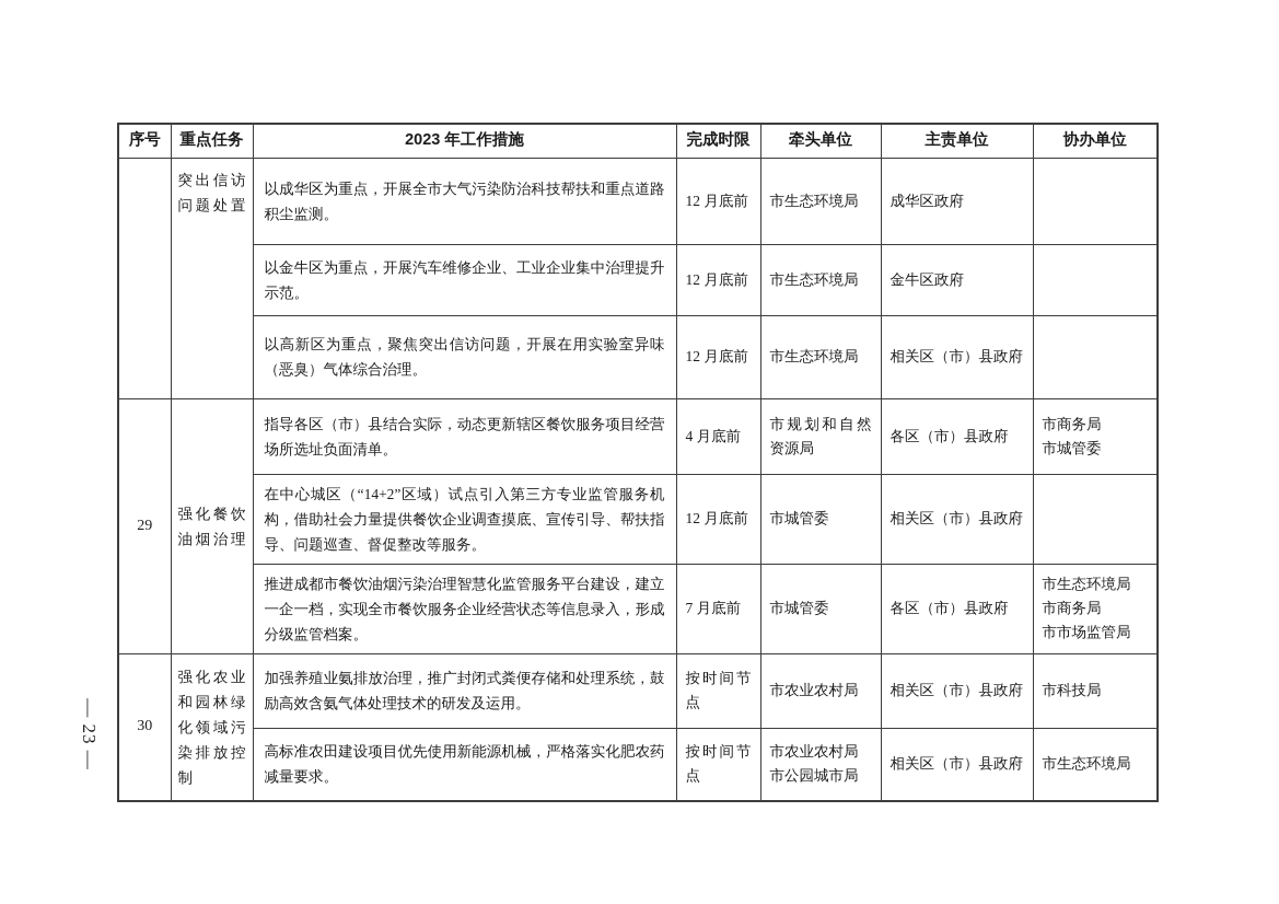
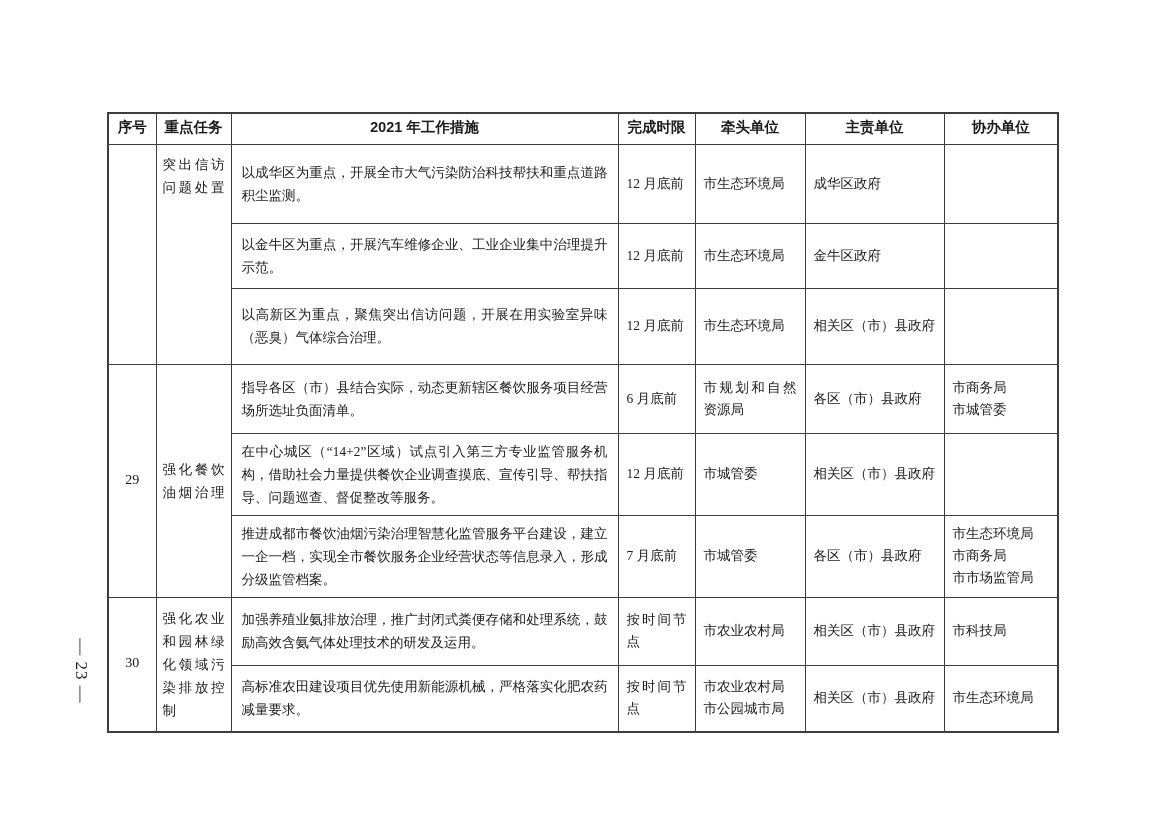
- 序号	重点任务	2023 年工作措施	完成时限	牵头单位	主责单位	协办单位
+ 序号	重点任务	2021 年工作措施	完成时限	牵头单位	主责单位	协办单位
  	突出信访问题处置	以成华区为重点，开展全市大气污染防治科技帮扶和重点道路积尘监测。	12 月底前	市生态环境局	成华区政府
  以金牛区为重点，开展汽车维修企业、工业企业集中治理提升示范。	12 月底前	市生态环境局	金牛区政府
  以高新区为重点，聚焦突出信访问题，开展在用实验室异味（恶臭）气体综合治理。	12 月底前	市生态环境局	相关区（市）县政府
- 29	强化餐饮油烟治理	指导各区（市）县结合实际，动态更新辖区餐饮服务项目经营场所选址负面清单。	4 月底前	市规划和自然资源局	各区（市）县政府	市商务局 市城管委
+ 29	强化餐饮油烟治理	指导各区（市）县结合实际，动态更新辖区餐饮服务项目经营场所选址负面清单。	6 月底前	市规划和自然资源局	各区（市）县政府	市商务局 市城管委
  在中心城区（“14+2”区域）试点引入第三方专业监管服务机构，借助社会力量提供餐饮企业调查摸底、宣传引导、帮扶指导、问题巡查、督促整改等服务。	12 月底前	市城管委	相关区（市）县政府
  推进成都市餐饮油烟污染治理智慧化监管服务平台建设，建立一企一档，实现全市餐饮服务企业经营状态等信息录入，形成分级监管档案。	7 月底前	市城管委	各区（市）县政府	市生态环境局 市商务局 市市场监管局
  30	强化农业和园林绿化领域污染排放控制	加强养殖业氨排放治理，推广封闭式粪便存储和处理系统，鼓励高效含氨气体处理技术的研发及运用。	按时间节点	市农业农村局	相关区（市）县政府	市科技局
  高标准农田建设项目优先使用新能源机械，严格落实化肥农药减量要求。	按时间节点	市农业农村局 市公园城市局	相关区（市）县政府	市生态环境局
